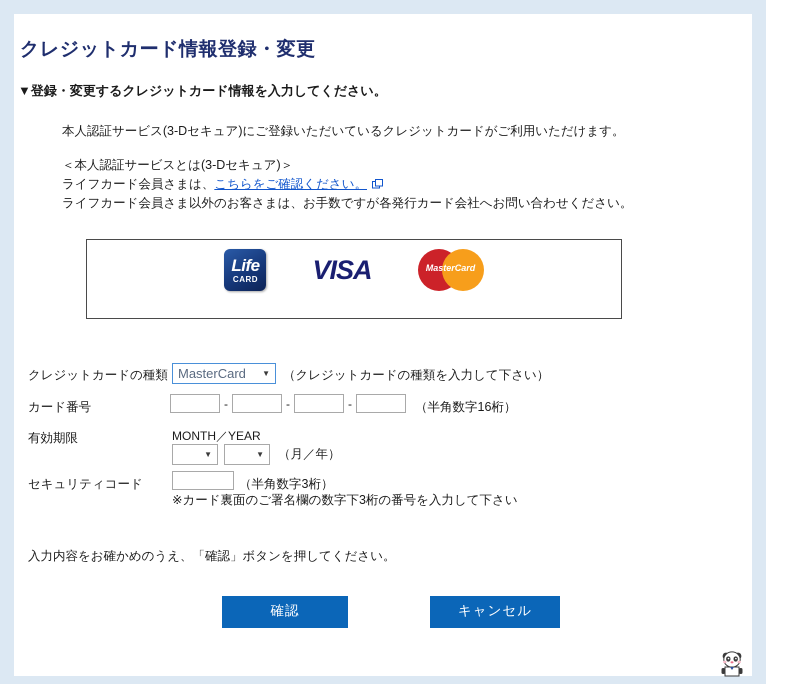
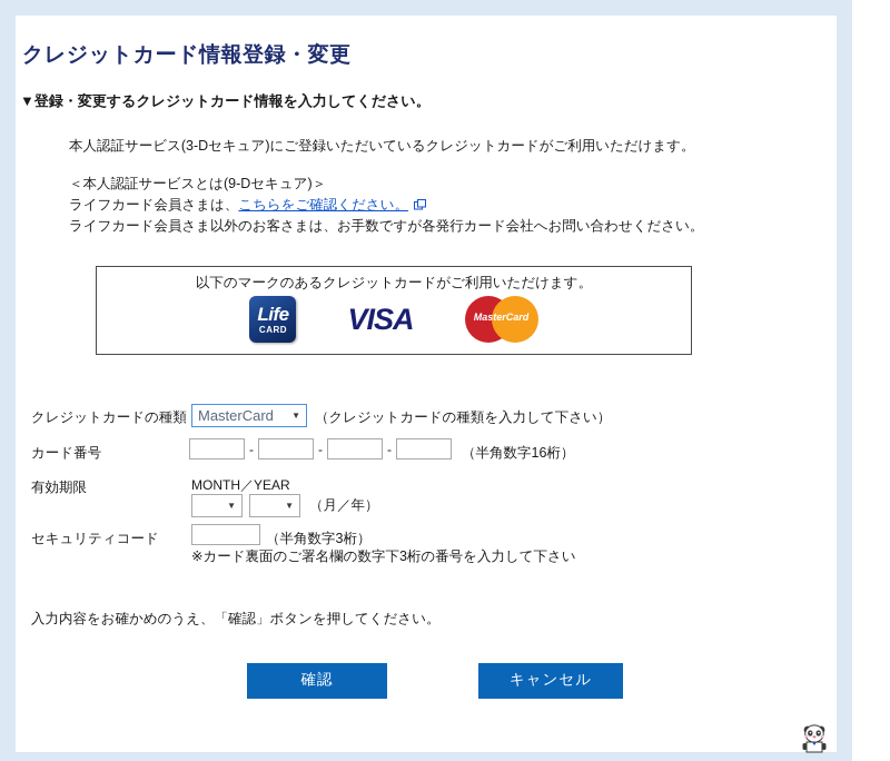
  クレジットカード情報登録・変更
  ▼登録・変更するクレジットカード情報を入力してください。
  本人認証サービス(3-Dセキュア)にご登録いただいているクレジットカードがご利用いただけます。
- ＜本人認証サービスとは(3-Dセキュア)＞
+ ＜本人認証サービスとは(9-Dセキュア)＞
  ライフカード会員さまは、こちらをご確認ください。
  ライフカード会員さま以外のお客さまは、お手数ですが各発行カード会社へお問い合わせください。
+ 以下のマークのあるクレジットカードがご利用いただけます。
  Life
  CARD
  VISA
  MasterCard
  クレジットカードの種類
  MasterCard
  ▼
  （クレジットカードの種類を入力して下さい）
  カード番号
  -
  -
  -
  （半角数字16桁）
  有効期限
  MONTH／YEAR
  ▼
  ▼
  （月／年）
  セキュリティコード
  （半角数字3桁）
  ※カード裏面のご署名欄の数字下3桁の番号を入力して下さい
  入力内容をお確かめのうえ、「確認」ボタンを押してください。
  確認
  キャンセル
